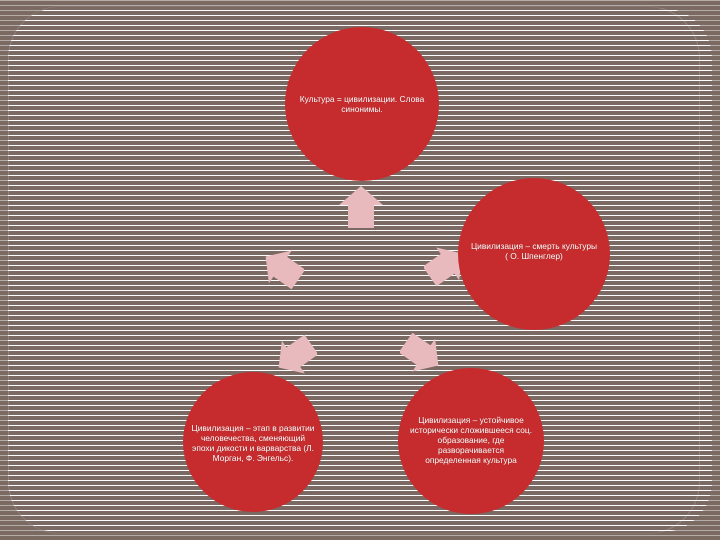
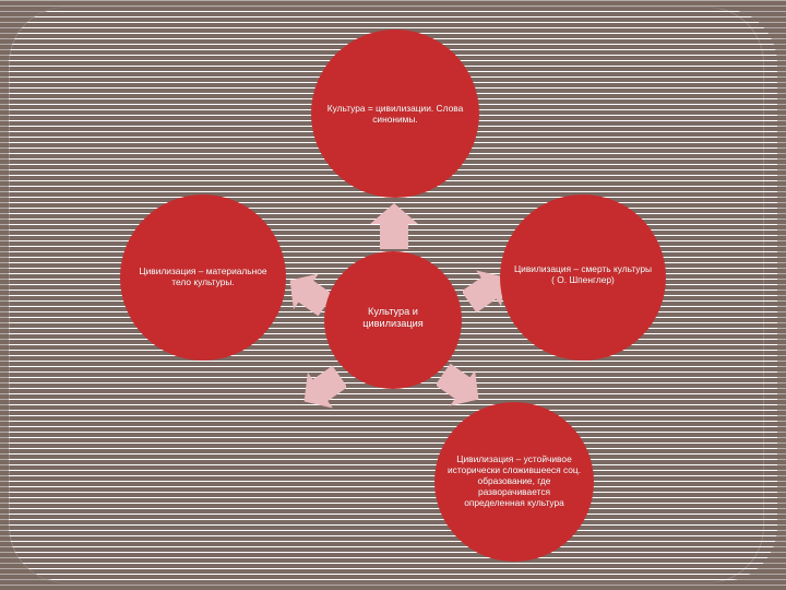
  Культура = цивилизации. Слова синонимы.
+ Цивилизация – материальное тело культуры.
  Цивилизация – смерть культуры ( О. Шпенглер)
- Цивилизация – этап в развитии человечества, сменяющий эпохи дикости и варварства (Л. Морган, Ф. Энгельс).
  Цивилизация – устойчивое исторически сложившееся соц. образование, где разворачивается определенная культура
+ Культура и цивилизация
